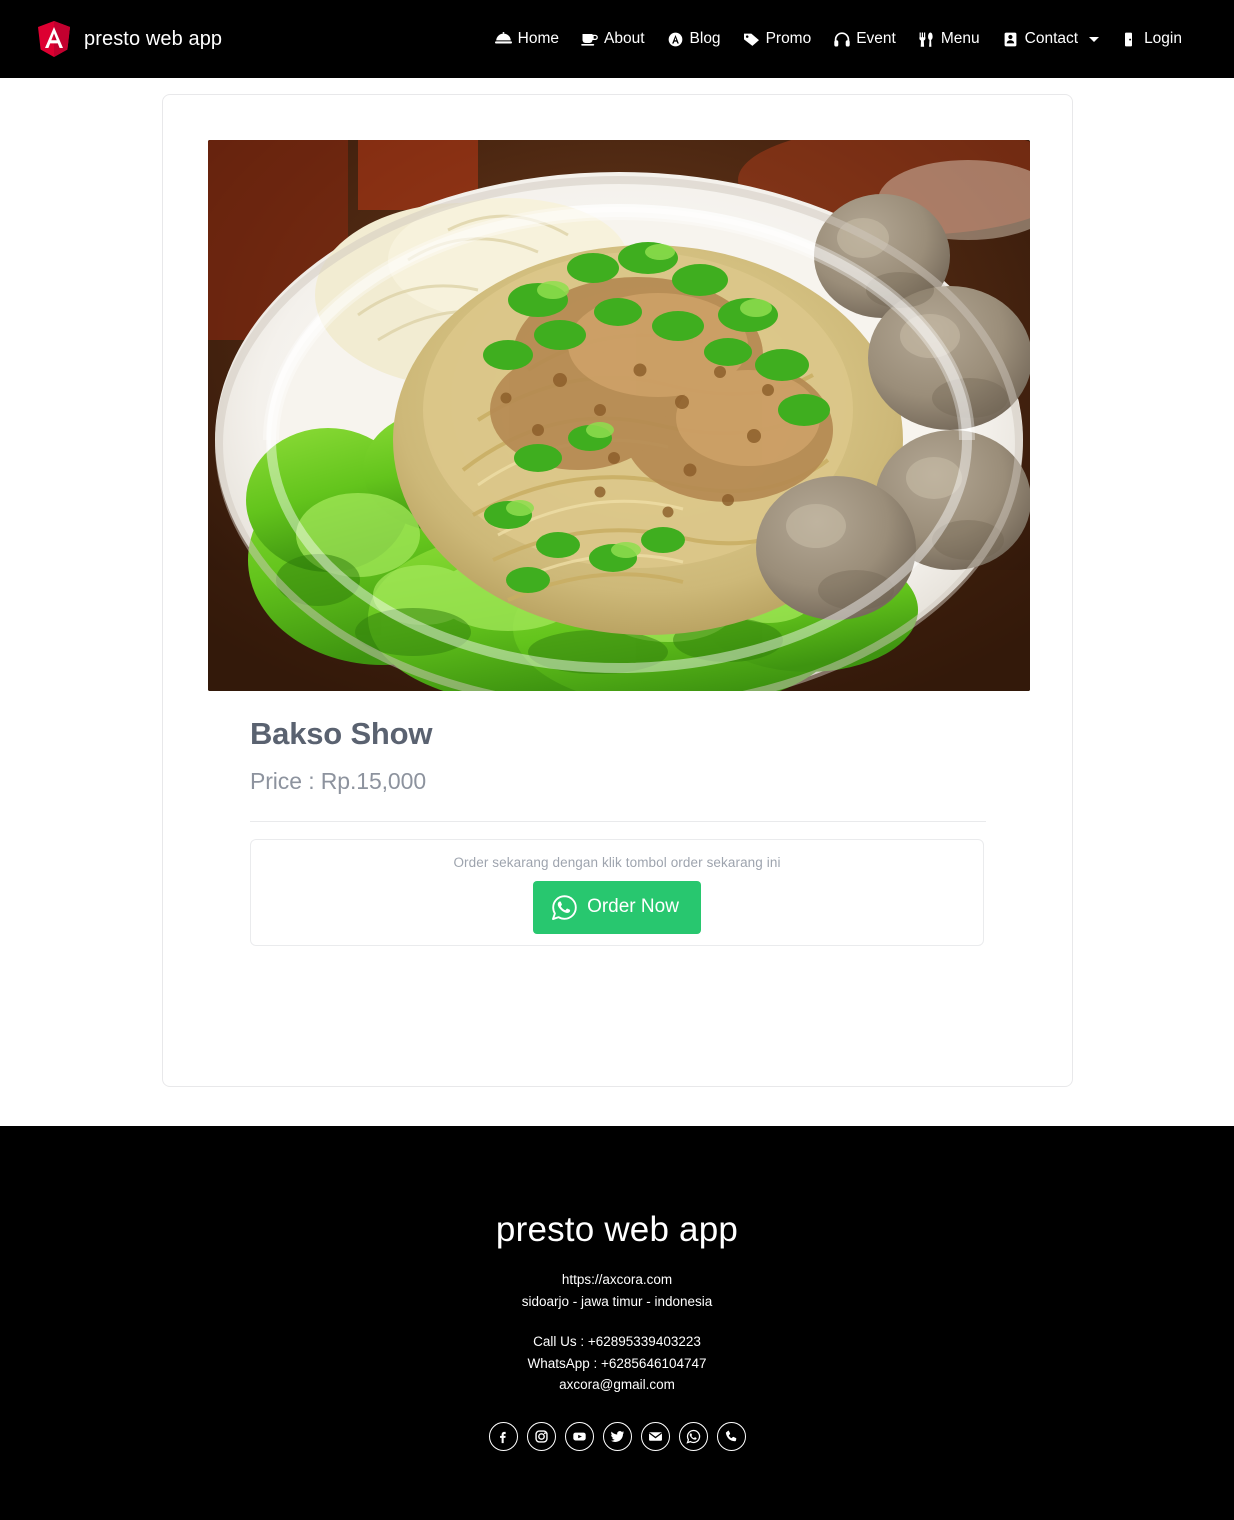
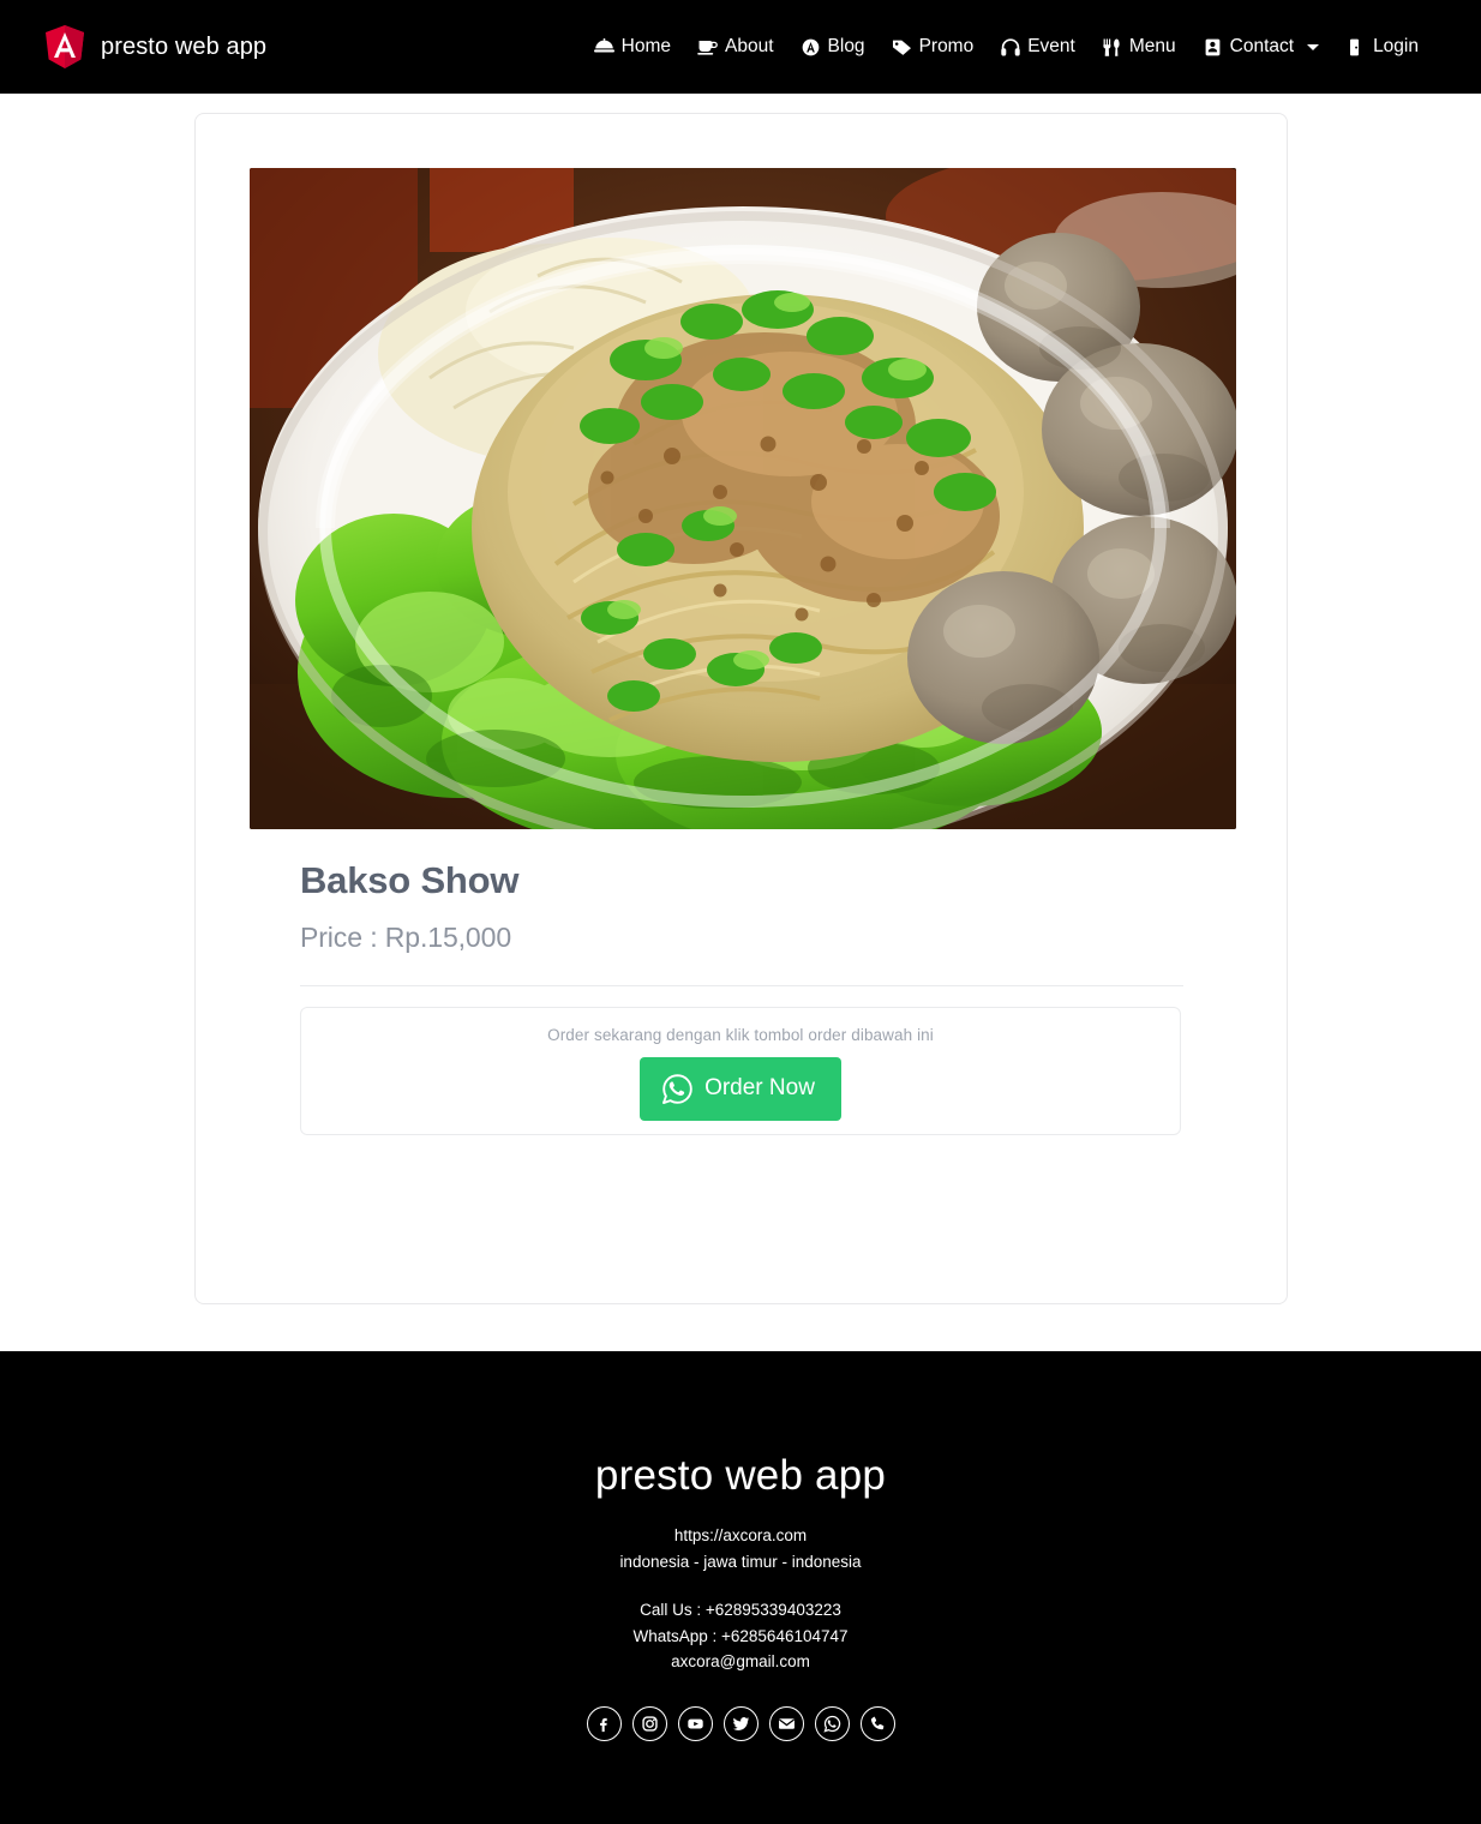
  presto web app
  Home
  About
  Blog
  Promo
  Event
  Menu
  Contact
  Login
  Bakso Show
  Price : Rp.15,000
- Order sekarang dengan klik tombol order sekarang ini
+ Order sekarang dengan klik tombol order dibawah ini
  Order Now
  presto web app
  https://axcora.com
- sidoarjo - jawa timur - indonesia
+ indonesia - jawa timur - indonesia
  Call Us : +62895339403223
  WhatsApp : +6285646104747
  axcora@gmail.com
